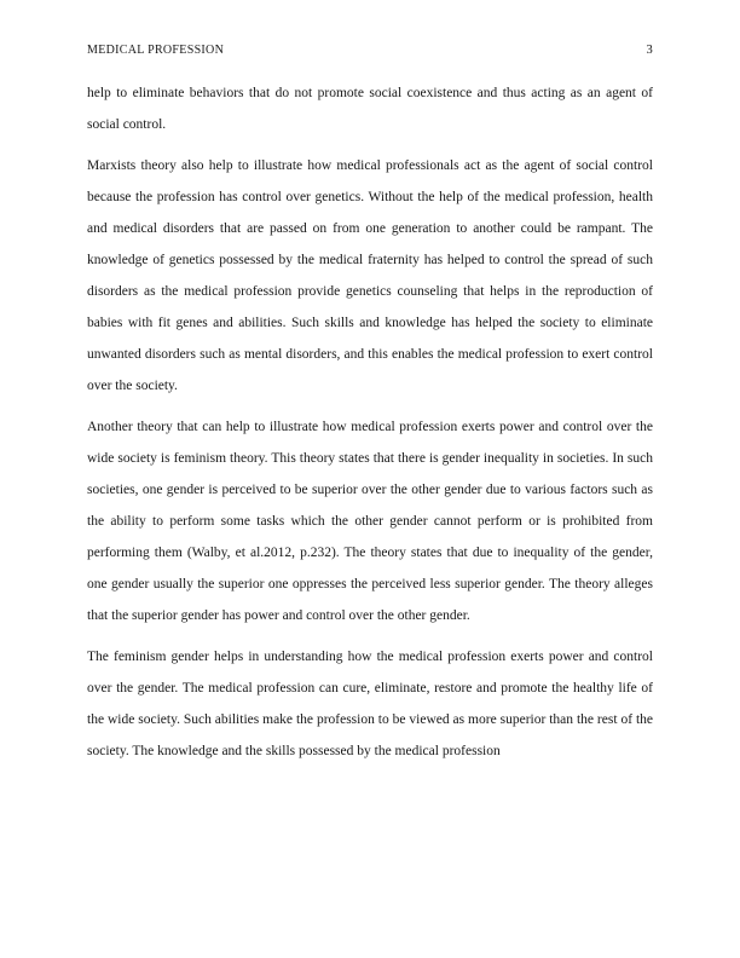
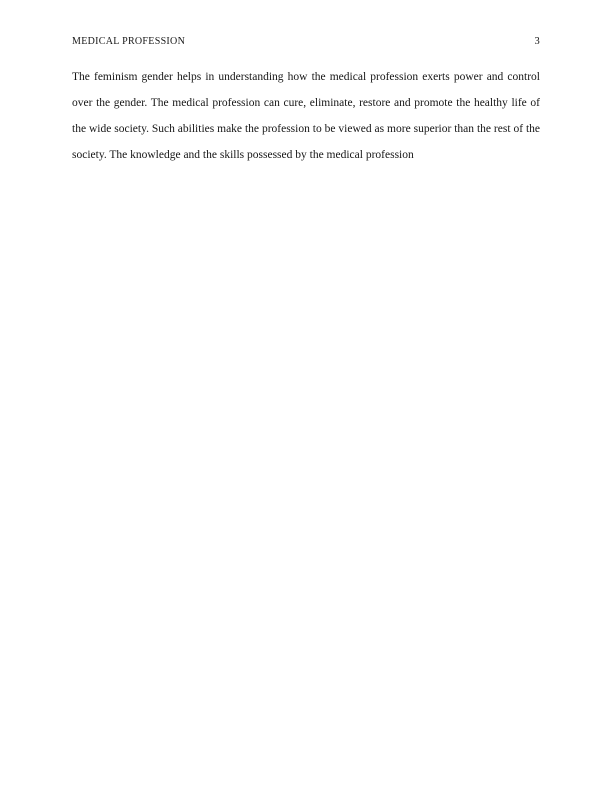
  MEDICAL PROFESSION
  3
- help to eliminate behaviors that do not promote social coexistence and thus acting as an agent of social control.
- Marxists theory also help to illustrate how medical professionals act as the agent of social control because the profession has control over genetics. Without the help of the medical profession, health and medical disorders that are passed on from one generation to another could be rampant. The knowledge of genetics possessed by the medical fraternity has helped to control the spread of such disorders as the medical profession provide genetics counseling that helps in the reproduction of babies with fit genes and abilities. Such skills and knowledge has helped the society to eliminate unwanted disorders such as mental disorders, and this enables the medical profession to exert control over the society.
- Another theory that can help to illustrate how medical profession exerts power and control over the wide society is feminism theory. This theory states that there is gender inequality in societies. In such societies, one gender is perceived to be superior over the other gender due to various factors such as the ability to perform some tasks which the other gender cannot perform or is prohibited from performing them (Walby, et al.2012, p.232). The theory states that due to inequality of the gender, one gender usually the superior one oppresses the perceived less superior gender. The theory alleges that the superior gender has power and control over the other gender.
  The feminism gender helps in understanding how the medical profession exerts power and control over the gender. The medical profession can cure, eliminate, restore and promote the healthy life of the wide society. Such abilities make the profession to be viewed as more superior than the rest of the society. The knowledge and the skills possessed by the medical profession
